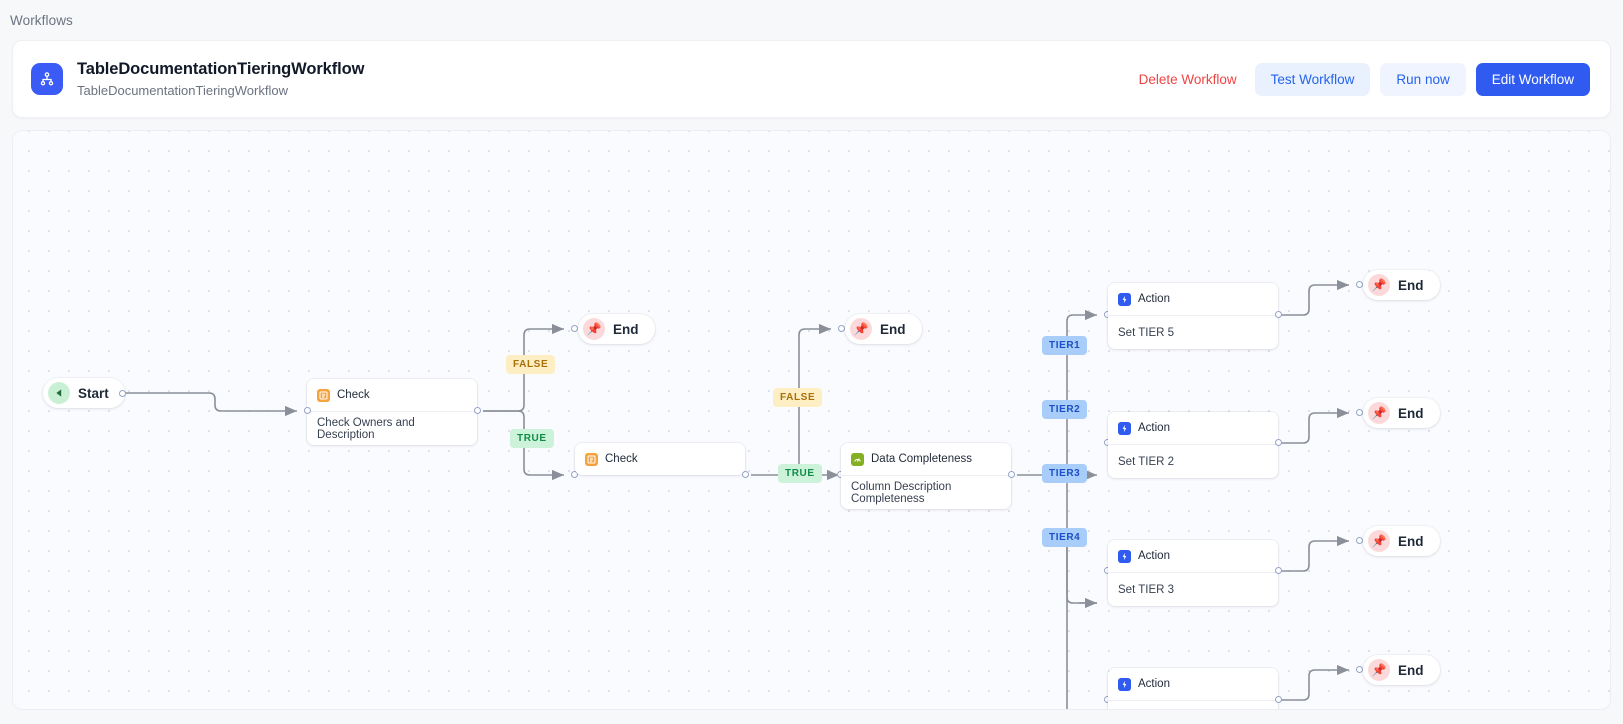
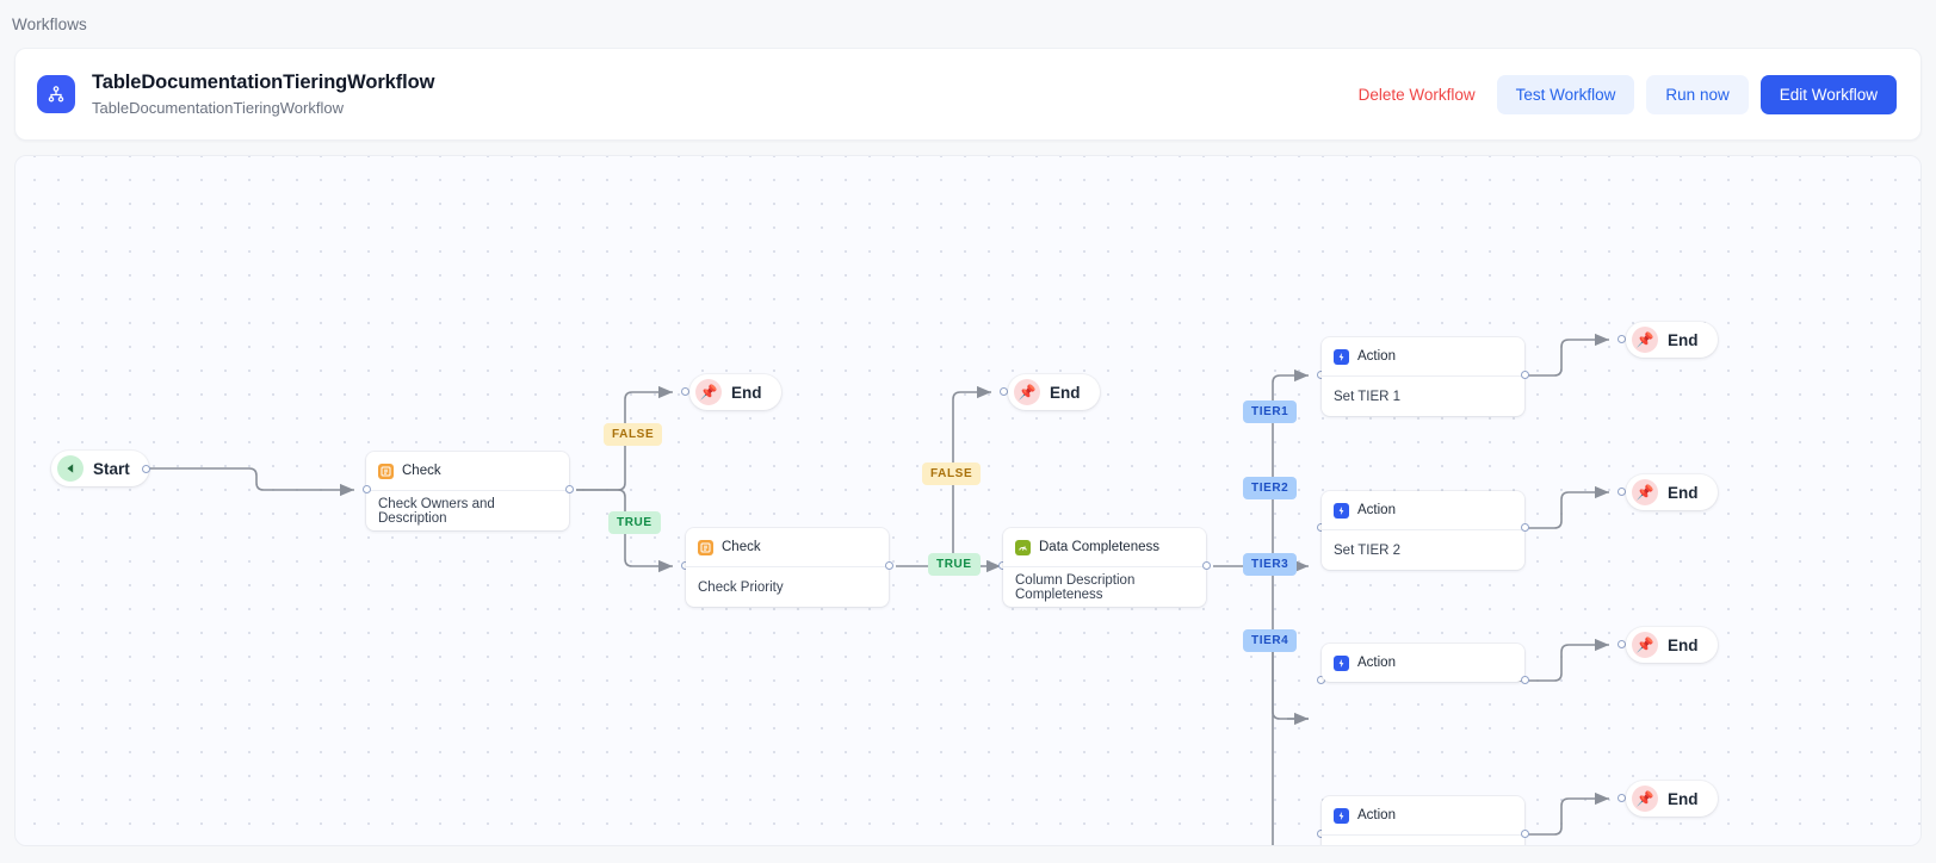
  Workflows
  TableDocumentationTieringWorkflow
  TableDocumentationTieringWorkflow
  Delete Workflow
  Test Workflow
  Run now
  Edit Workflow
  Start
  Check
  Check Owners and Description
  FALSE
  TRUE
  📌
  End
  Check
+ Check Priority
  FALSE
  TRUE
  📌
  End
  Data Completeness
  Column Description Completeness
  TIER1
  TIER2
  TIER3
  TIER4
  Action
- Set TIER 5
+ Set TIER 1
  Action
  Set TIER 2
  Action
- Set TIER 3
  Action
  📌
  End
  📌
  End
  📌
  End
  📌
  End
